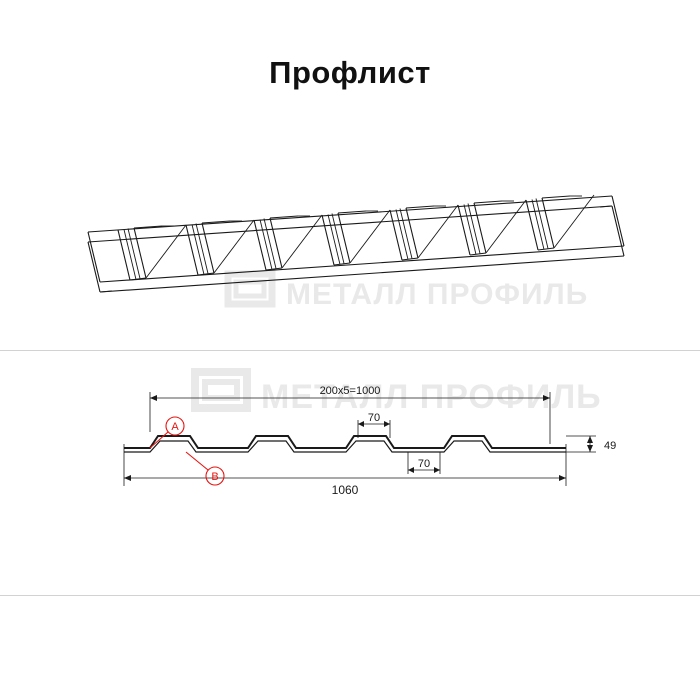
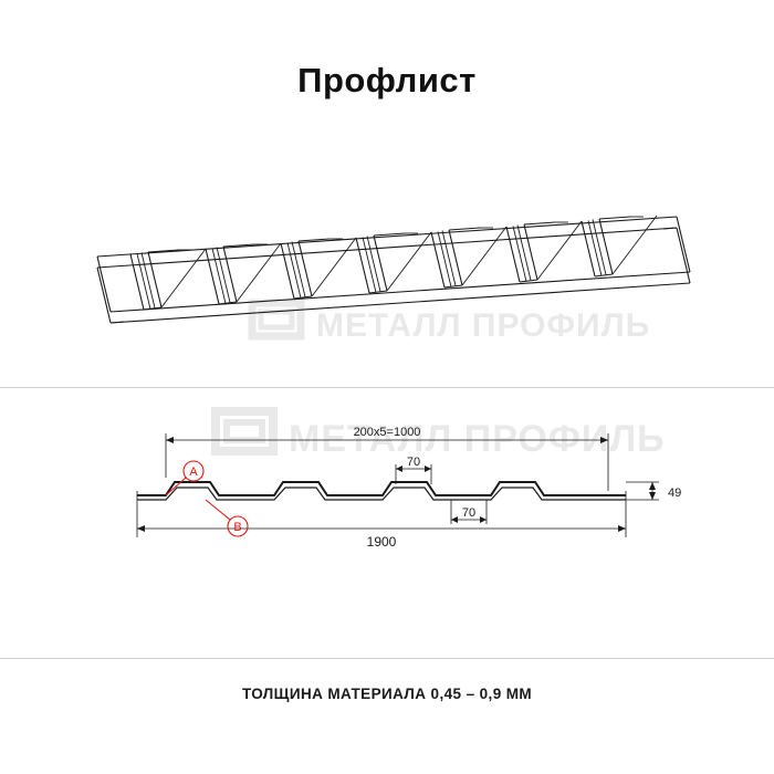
  Профлист
  МЕТАЛЛ ПРОФИЛЬ
  МЕТАЛЛ ПРОФИЛЬ
  200х5=1000
- 1060
+ 1900
  70
  70
  49
  A
  B
+ ТОЛЩИНА МАТЕРИАЛА 0,45 – 0,9 ММ
